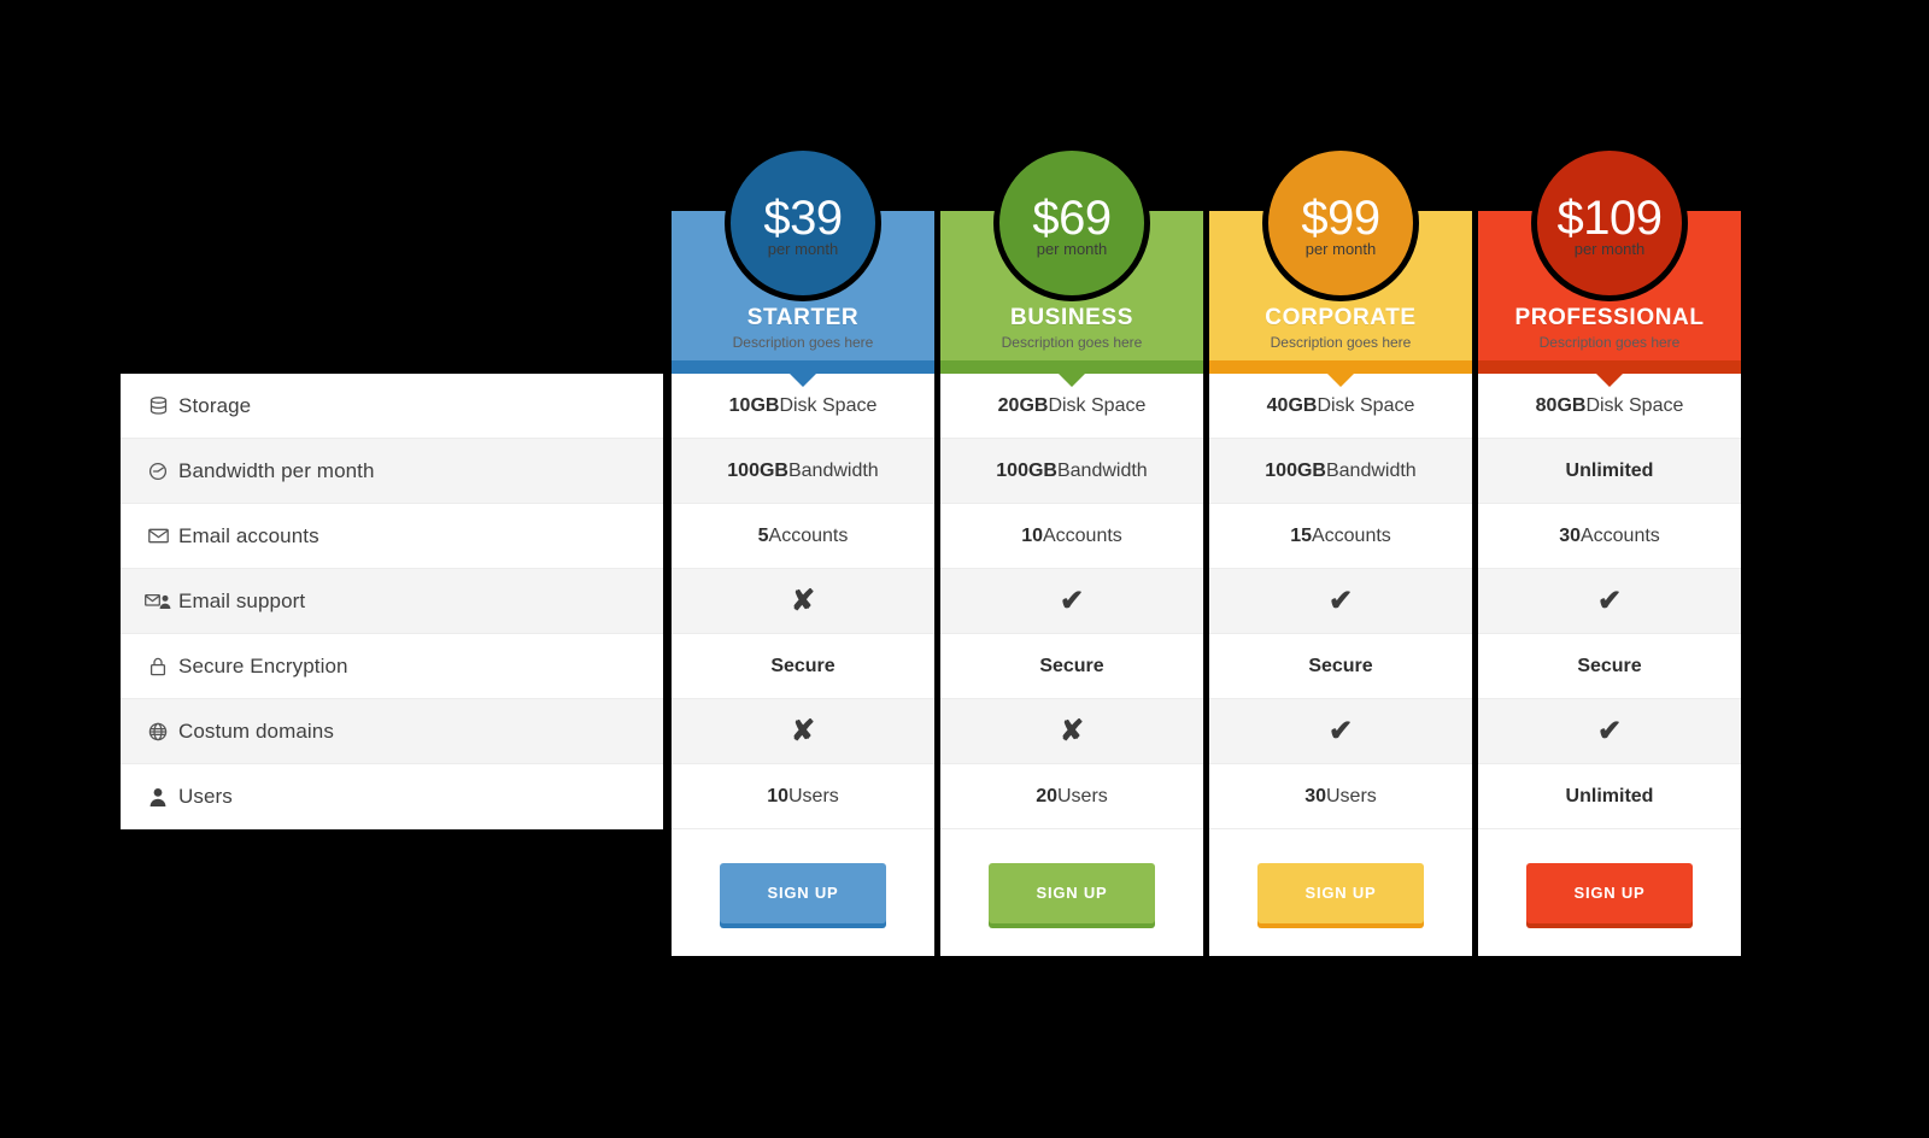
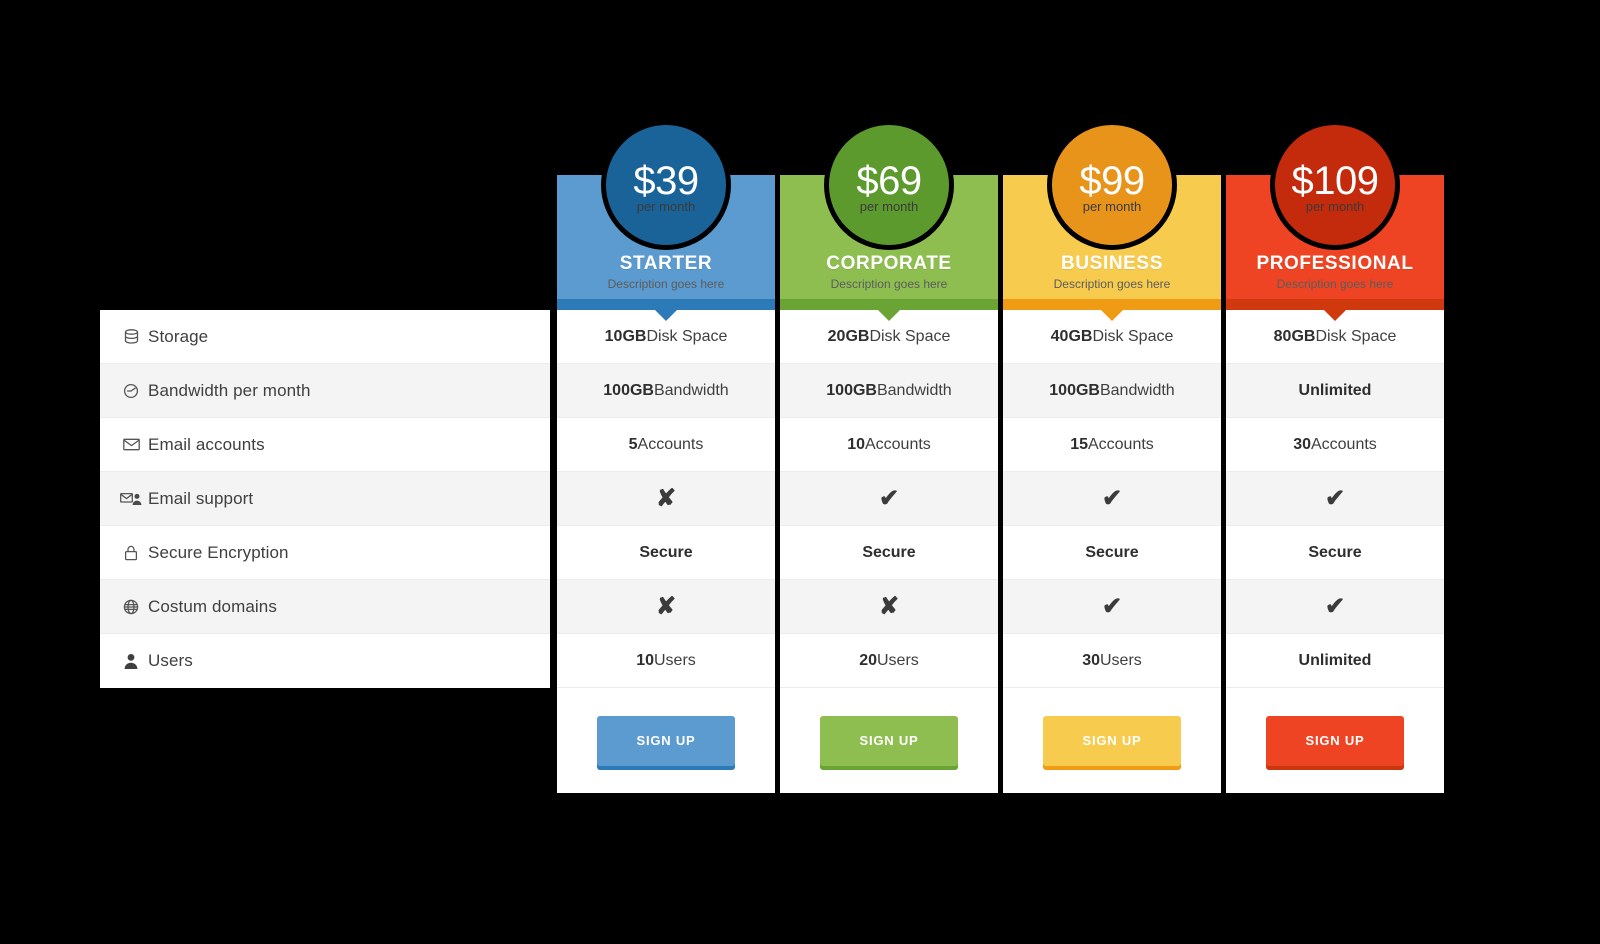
  Storage
  Bandwidth per month
  Email accounts
  Email support
  Secure Encryption
  Costum domains
  Users
  $39
  per month
  STARTER
  Description goes here
  10GB
  Disk Space
  100GB
  Bandwidth
  5
  Accounts
  ✘
  Secure
  ✘
  10
  Users
  SIGN UP
  $69
  per month
- BUSINESS
+ CORPORATE
  Description goes here
  20GB
  Disk Space
  100GB
  Bandwidth
  10
  Accounts
  ✔
  Secure
  ✘
  20
  Users
  SIGN UP
  $99
  per month
- CORPORATE
+ BUSINESS
  Description goes here
  40GB
  Disk Space
  100GB
  Bandwidth
  15
  Accounts
  ✔
  Secure
  ✔
  30
  Users
  SIGN UP
  $109
  per month
  PROFESSIONAL
  Description goes here
  80GB
  Disk Space
  Unlimited
  30
  Accounts
  ✔
  Secure
  ✔
  Unlimited
  SIGN UP
